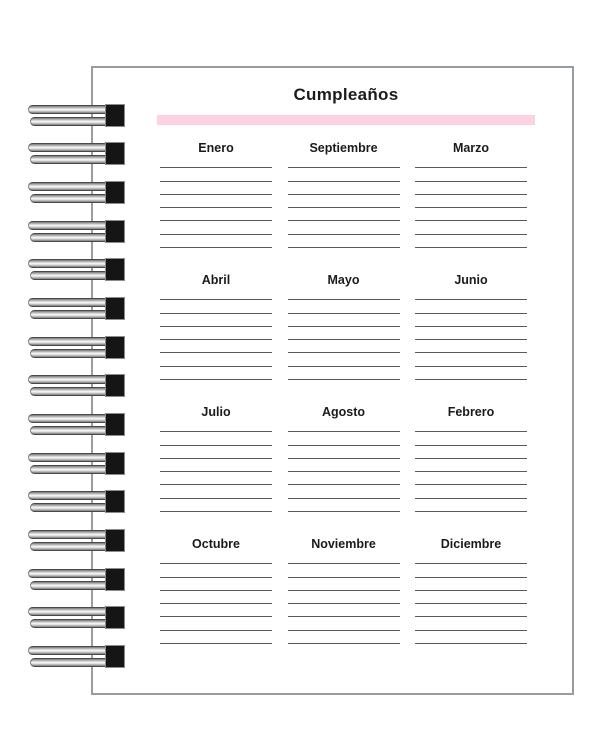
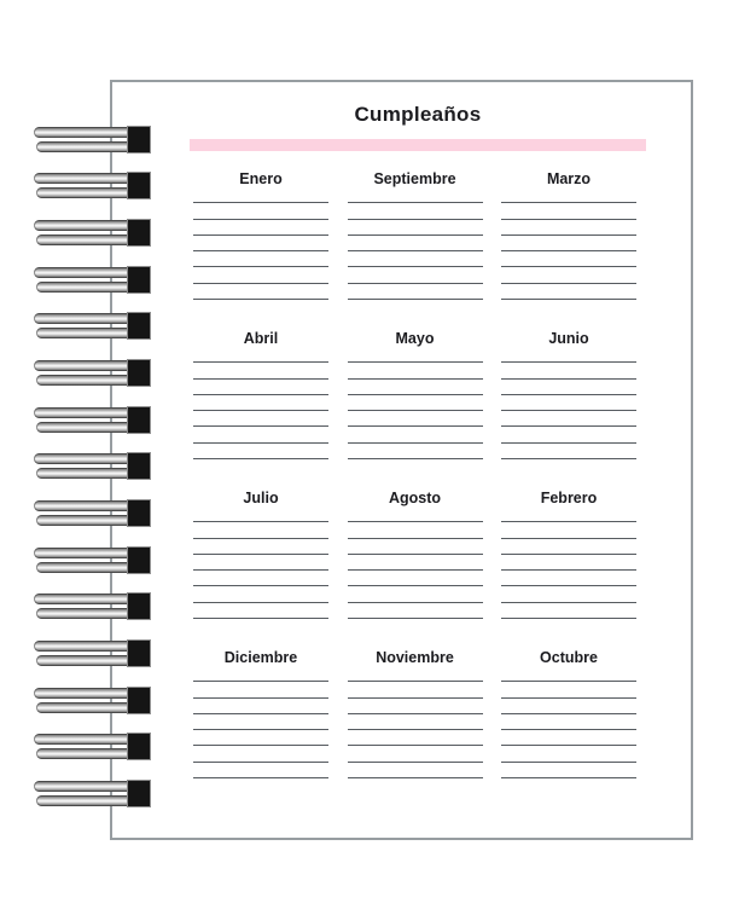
  Cumpleaños
  Enero
  Septiembre
  Marzo
  Abril
  Mayo
  Junio
  Julio
  Agosto
  Febrero
- Octubre
+ Diciembre
  Noviembre
- Diciembre
+ Octubre
